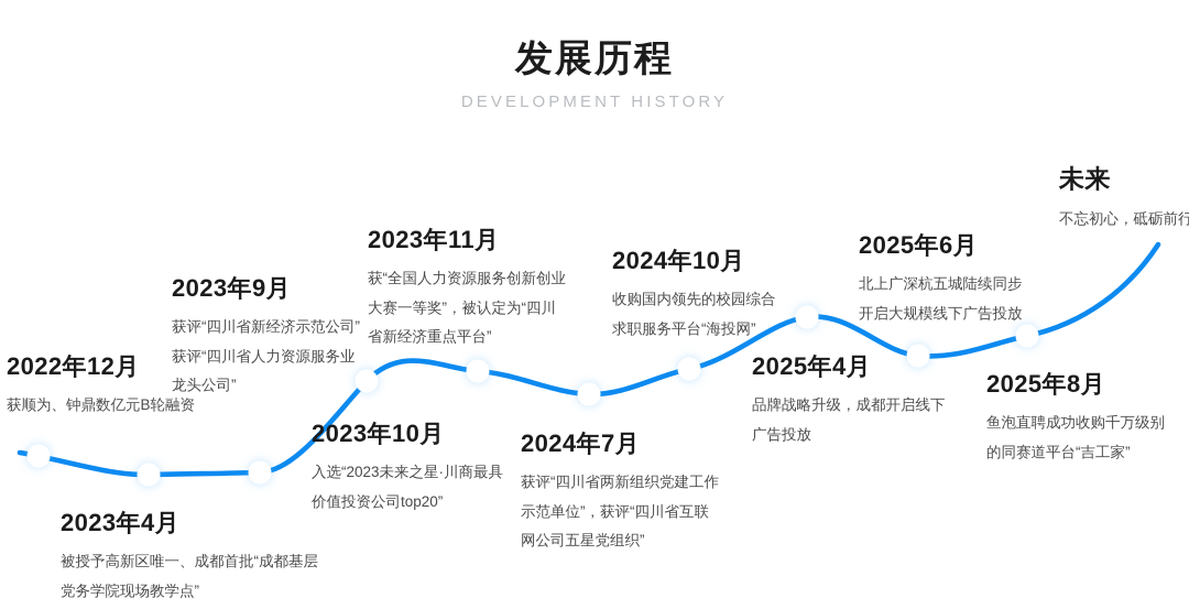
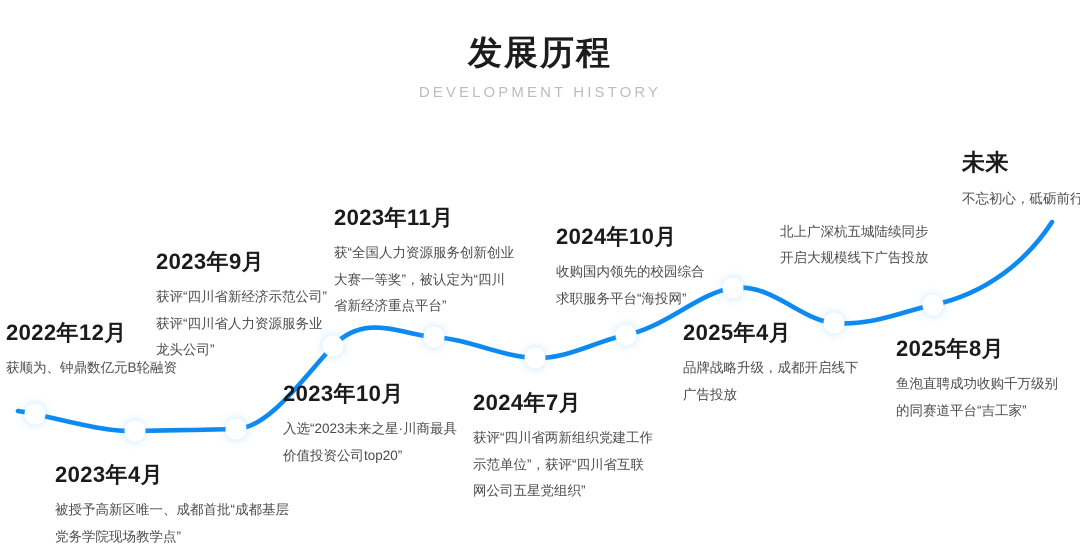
  发展历程
  DEVELOPMENT HISTORY
  2022年12月
  获顺为、钟鼎数亿元B轮融资
  2023年4月
  被授予高新区唯一、成都首批“成都基层
  党务学院现场教学点”
  2023年9月
  获评“四川省新经济示范公司”
  获评“四川省人力资源服务业
  龙头公司”
  2023年10月
  入选“2023未来之星·川商最具
  价值投资公司top20”
  2023年11月
  获“全国人力资源服务创新创业
  大赛一等奖”，被认定为“四川
  省新经济重点平台”
  2024年7月
  获评“四川省两新组织党建工作
  示范单位”，获评“四川省互联
  网公司五星党组织”
  2024年10月
  收购国内领先的校园综合
  求职服务平台“海投网”
  2025年4月
  品牌战略升级，成都开启线下
  广告投放
- 2025年6月
  北上广深杭五城陆续同步
  开启大规模线下广告投放
  2025年8月
  鱼泡直聘成功收购千万级别
  的同赛道平台“吉工家”
  未来
  不忘初心，砥砺前行
